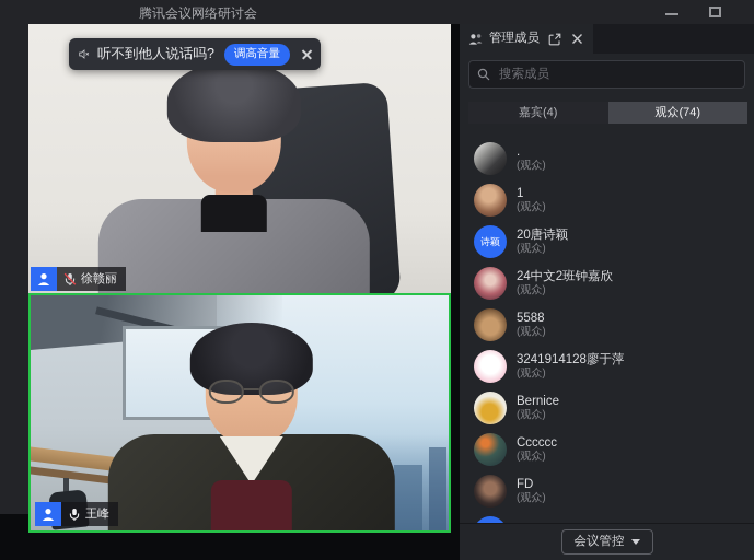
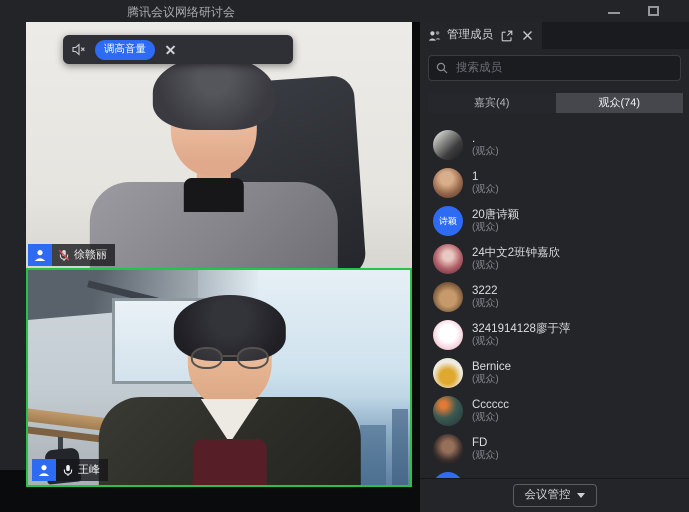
  腾讯会议网络研讨会
  徐赣丽
  王峰
- 听不到他人说话吗?
  调高音量
  管理成员
  搜索成员
  嘉宾(4)
  观众(74)
  .
  (观众)
  1
  (观众)
  诗颖
  20唐诗颖
  (观众)
  24中文2班钟嘉欣
  (观众)
- 5588
+ 3222
  (观众)
  3241914128廖于萍
  (观众)
  Bernice
  (观众)
  Cccccc
  (观众)
  FD
  (观众)
  会议管控
